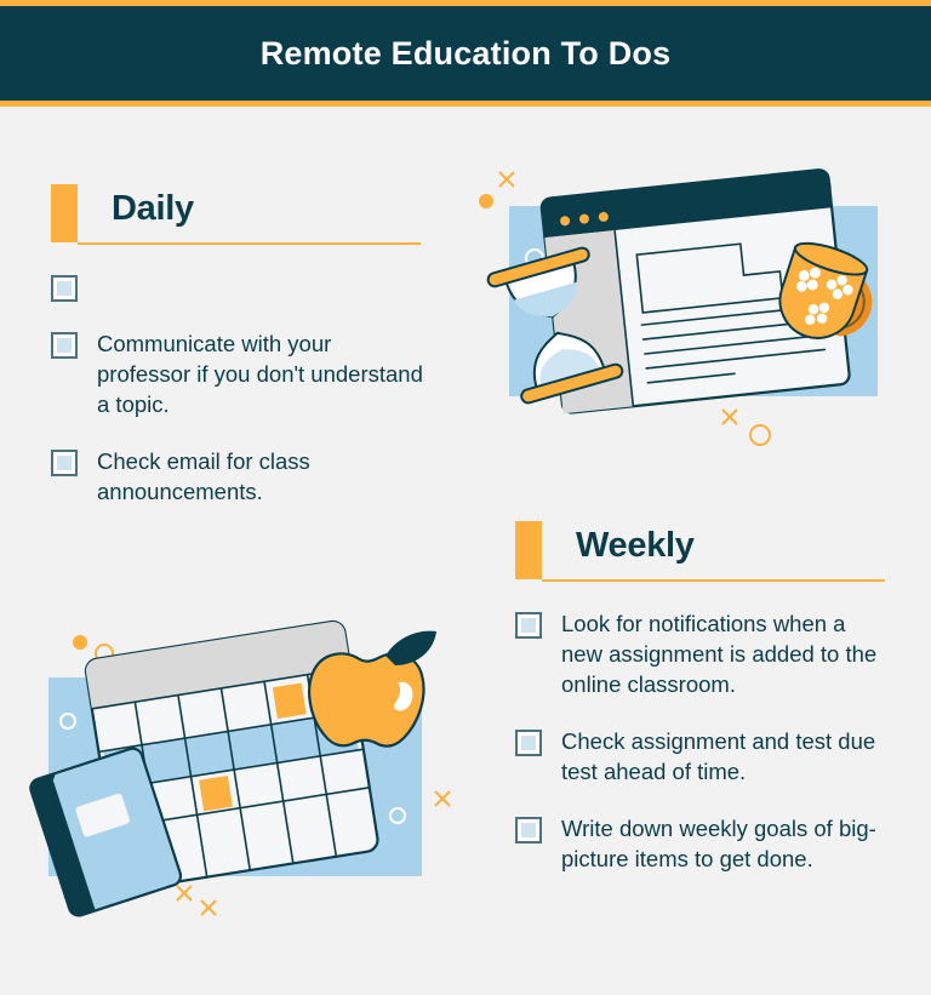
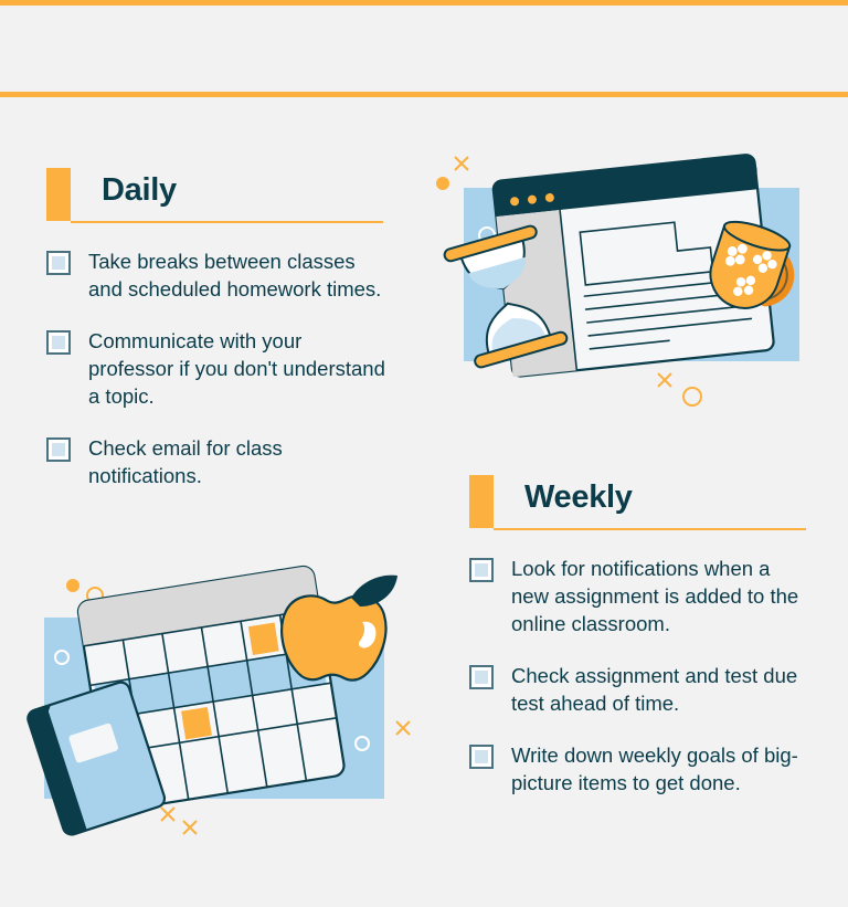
- Remote Education To Dos
  Daily
+ Take breaks between classes and scheduled homework times.
  Communicate with your professor if you don't understand a topic.
- Check email for class announcements.
+ Check email for class notifications.
  Weekly
  Look for notifications when a new assignment is added to the online classroom.
  Check assignment and test due test ahead of time.
  Write down weekly goals of big-picture items to get done.
